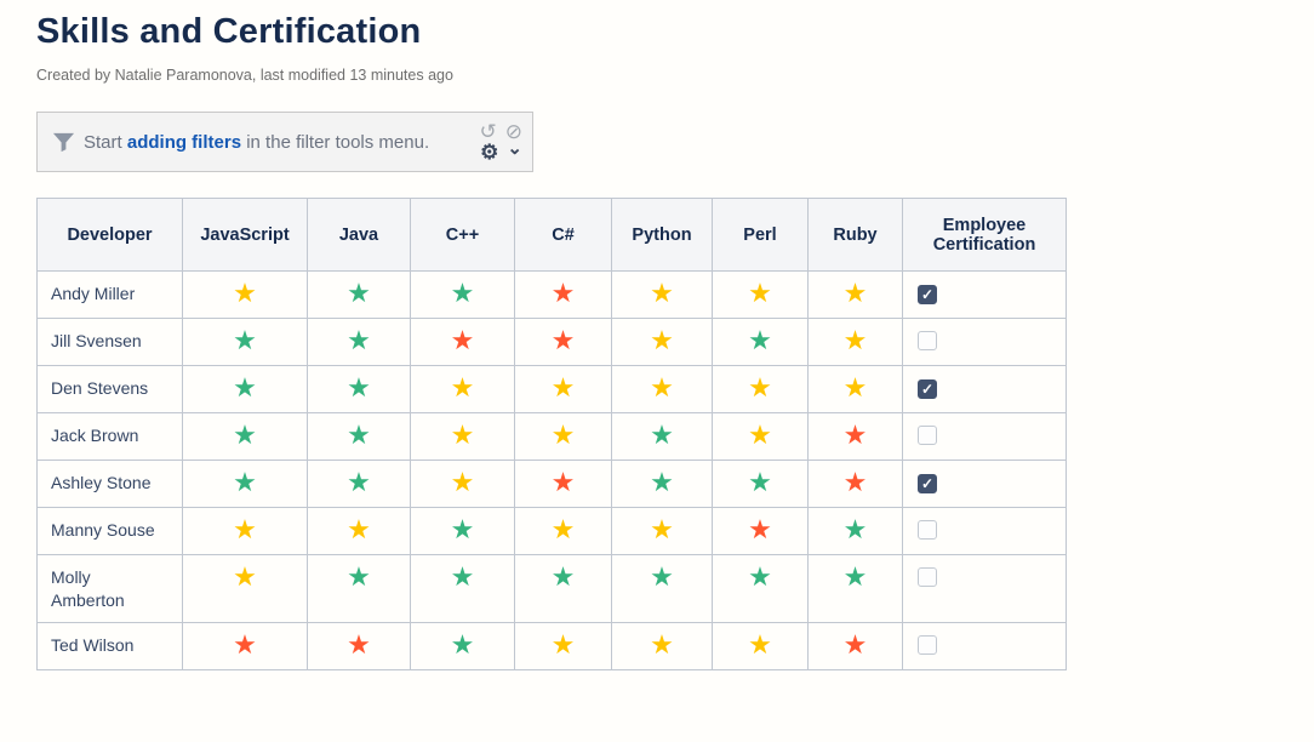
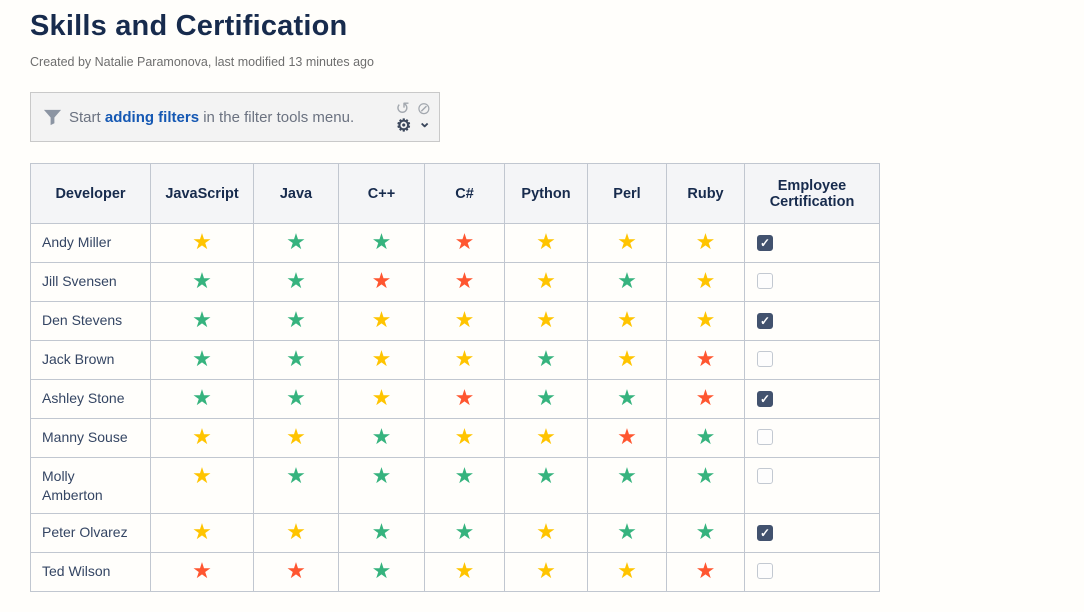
  Skills and Certification
  Created by Natalie Paramonova, last modified 13 minutes ago
  Start adding filters in the filter tools menu.
  ↺
  ⊘
  ⚙
  ⌄
  Developer	JavaScript	Java	C++	C#	Python	Perl	Ruby	Employee Certification
  Andy Miller	★	★	★	★	★	★	★	✓
  Jill Svensen	★	★	★	★	★	★	★
  Den Stevens	★	★	★	★	★	★	★	✓
  Jack Brown	★	★	★	★	★	★	★
  Ashley Stone	★	★	★	★	★	★	★	✓
  Manny Souse	★	★	★	★	★	★	★
  Molly Amberton	★	★	★	★	★	★	★
+ Peter Olvarez	★	★	★	★	★	★	★	✓
  Ted Wilson	★	★	★	★	★	★	★
